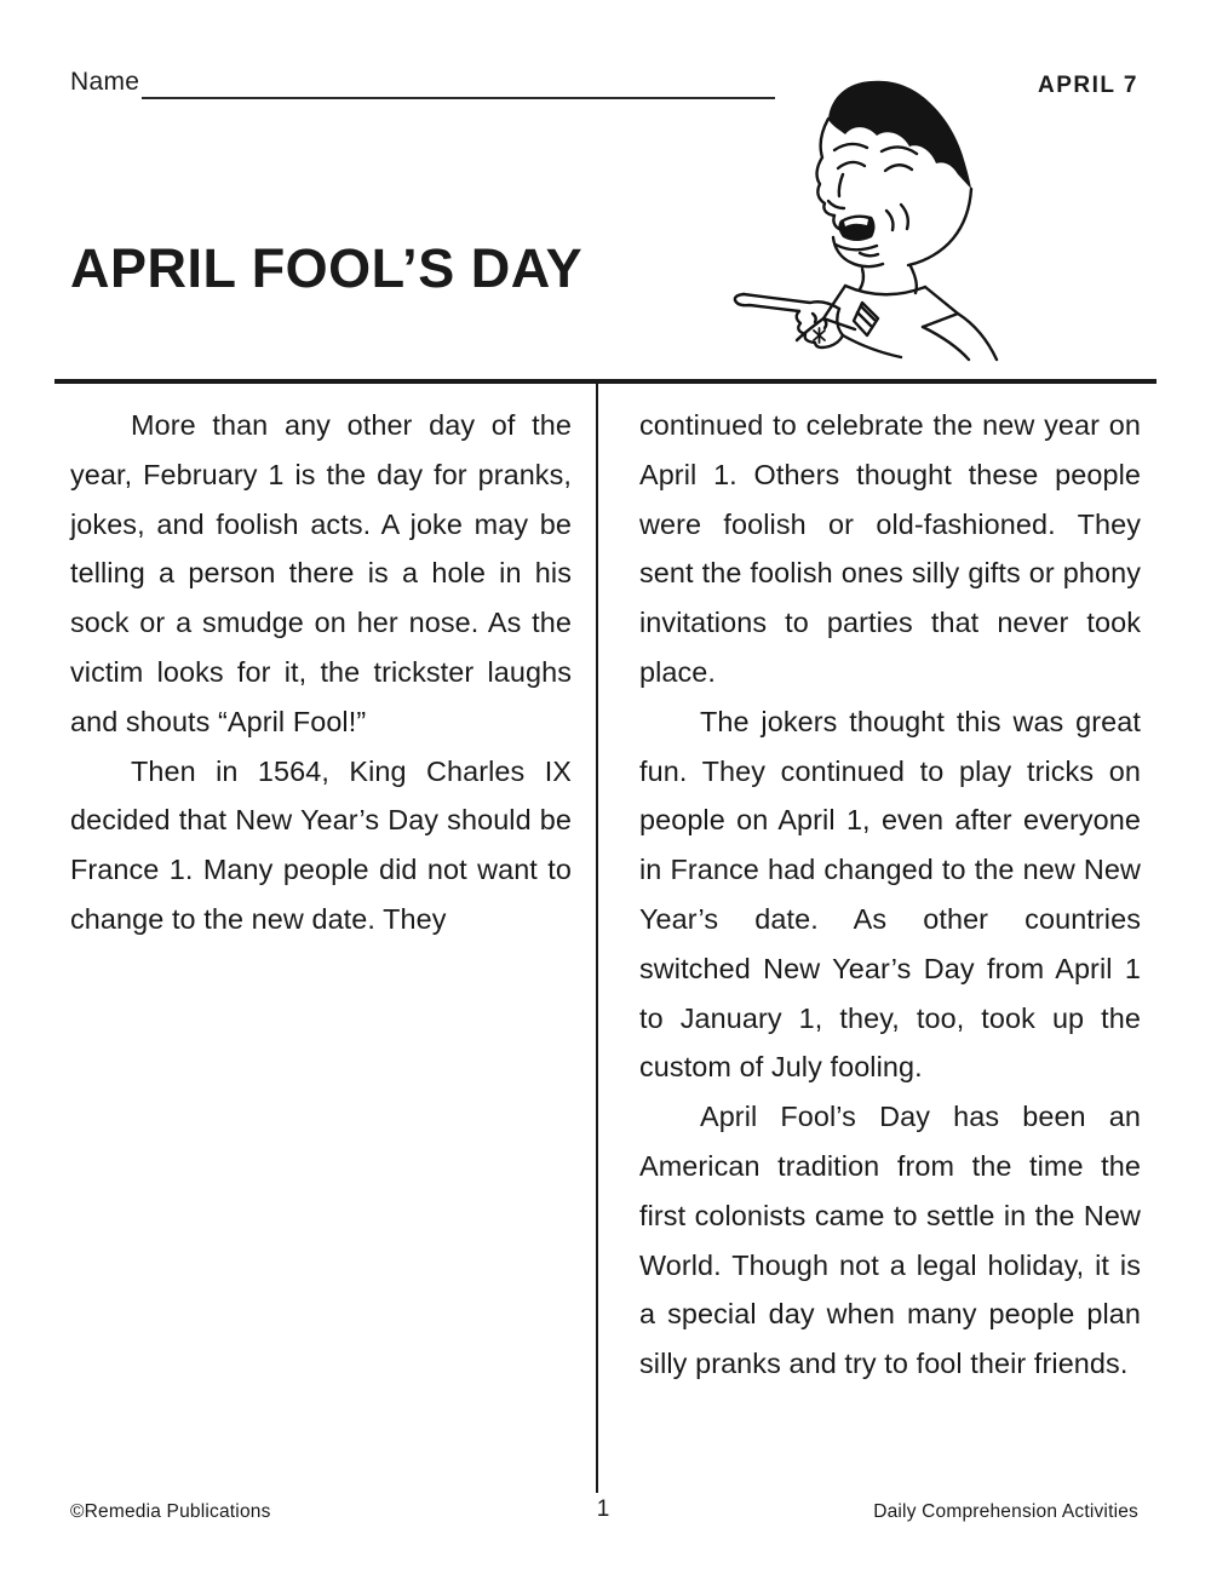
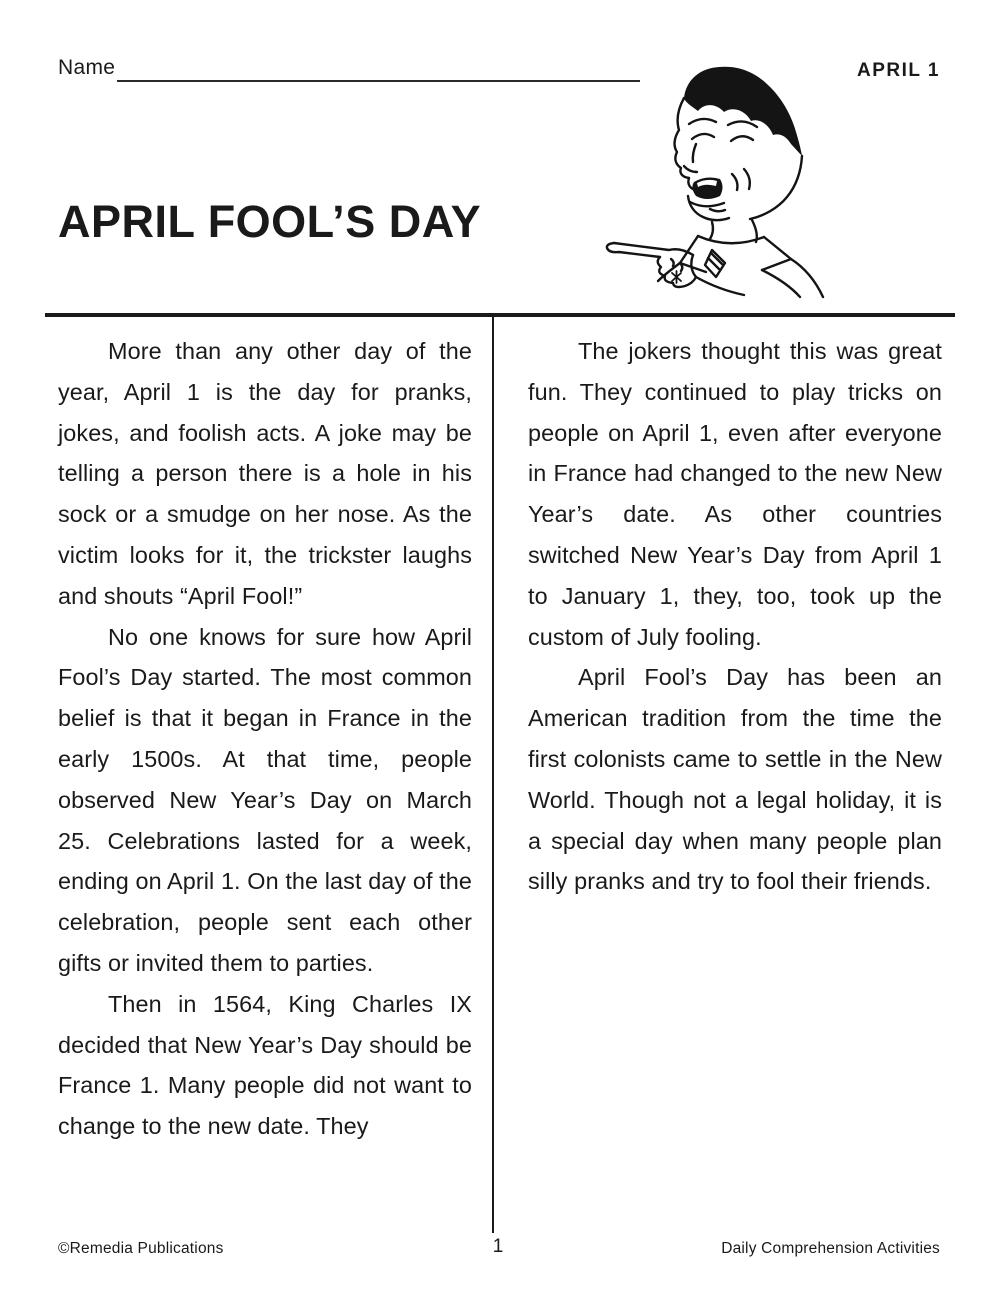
  Name
- APRIL 7
+ APRIL 1
  APRIL FOOL’S DAY
- More than any other day of the year, February 1 is the day for pranks, jokes, and foolish acts. A joke may be telling a person there is a hole in his sock or a smudge on her nose. As the victim looks for it, the trickster laughs and shouts “April Fool!”
+ More than any other day of the year, April 1 is the day for pranks, jokes, and foolish acts. A joke may be telling a person there is a hole in his sock or a smudge on her nose. As the victim looks for it, the trickster laughs and shouts “April Fool!”
+ No one knows for sure how April Fool’s Day started. The most common belief is that it began in France in the early 1500s. At that time, people observed New Year’s Day on March 25. Celebrations lasted for a week, ending on April 1. On the last day of the celebration, people sent each other gifts or invited them to parties.
  Then in 1564, King Charles IX decided that New Year’s Day should be France 1. Many people did not want to change to the new date. They
- continued to celebrate the new year on April 1. Others thought these people were foolish or old-fashioned. They sent the foolish ones silly gifts or phony invitations to parties that never took place.
  The jokers thought this was great fun. They continued to play tricks on people on April 1, even after everyone in France had changed to the new New Year’s date. As other countries switched New Year’s Day from April 1 to January 1, they, too, took up the custom of July fooling.
  April Fool’s Day has been an American tradition from the time the first colonists came to settle in the New World. Though not a legal holiday, it is a special day when many people plan silly pranks and try to fool their friends.
  ©Remedia Publications
  1
  Daily Comprehension Activities
